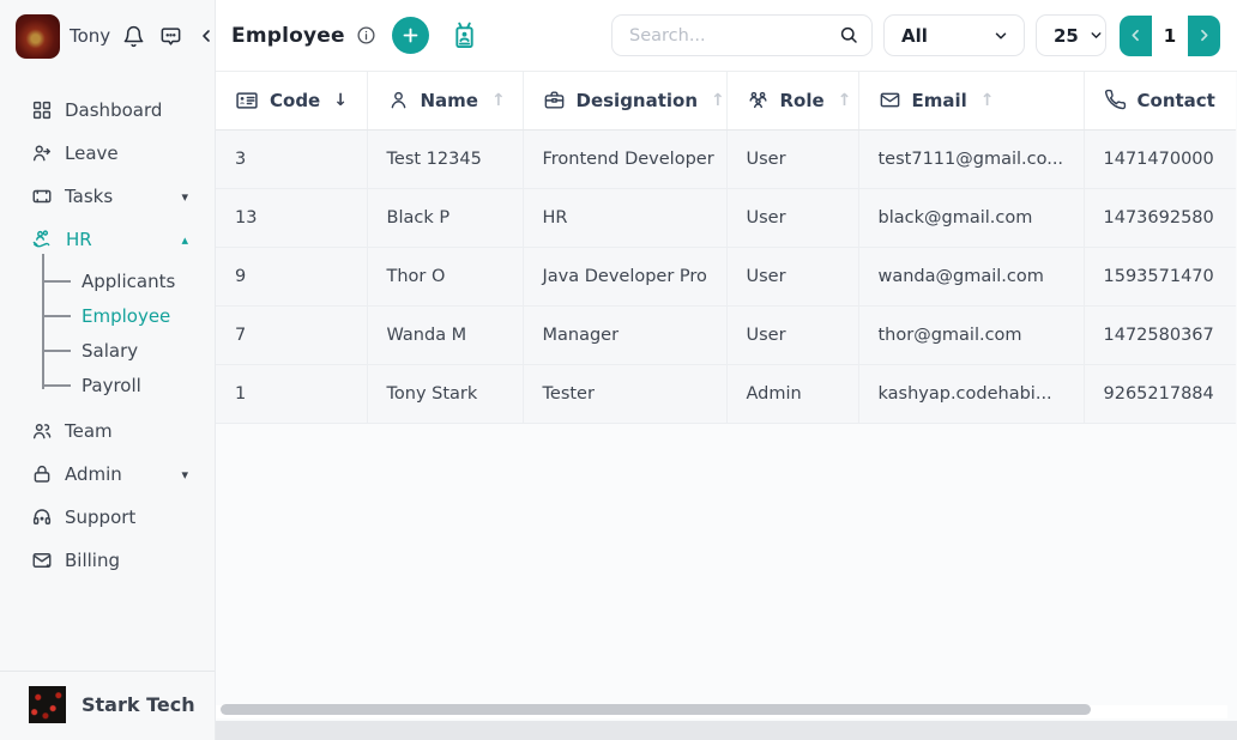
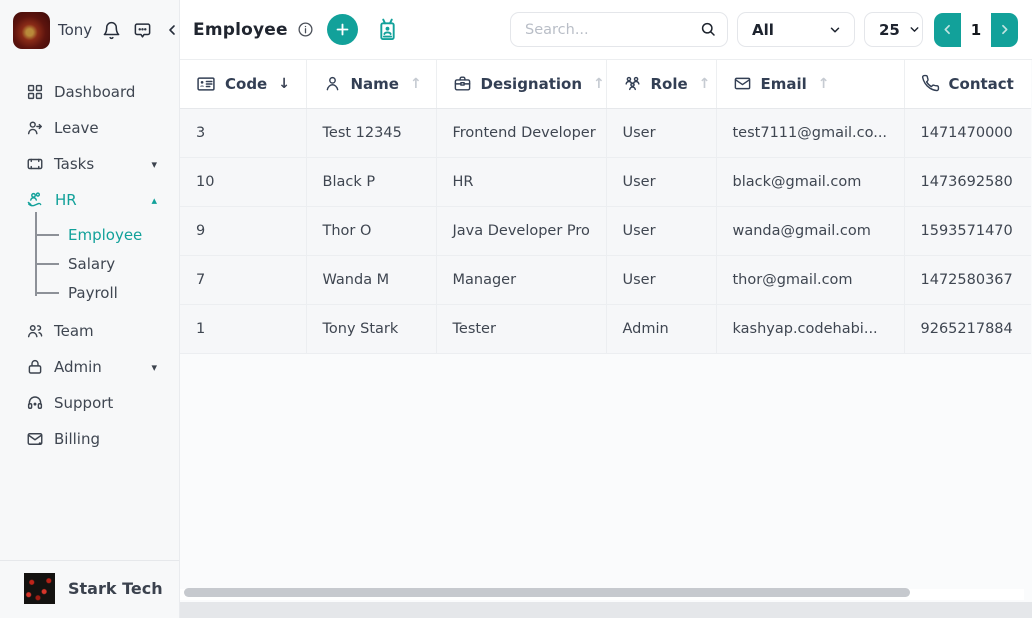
  Tony
  Dashboard
  Leave
  Tasks
  ▾
  HR
  ▴
- Applicants
  Employee
  Salary
  Payroll
  Team
  Admin
  ▾
  Support
  Billing
  Stark Tech
  Employee
  Search...
  All
  25
  1
  Code ↓	Name ↑	Designation ↑	Role ↑	Email ↑	Contact
  3	Test 12345	Frontend Developer	User	test7111@gmail.co...	1471470000
- 13	Black P	HR	User	black@gmail.com	1473692580
+ 10	Black P	HR	User	black@gmail.com	1473692580
  9	Thor O	Java Developer Pro	User	wanda@gmail.com	1593571470
  7	Wanda M	Manager	User	thor@gmail.com	1472580367
  1	Tony Stark	Tester	Admin	kashyap.codehabi...	9265217884
